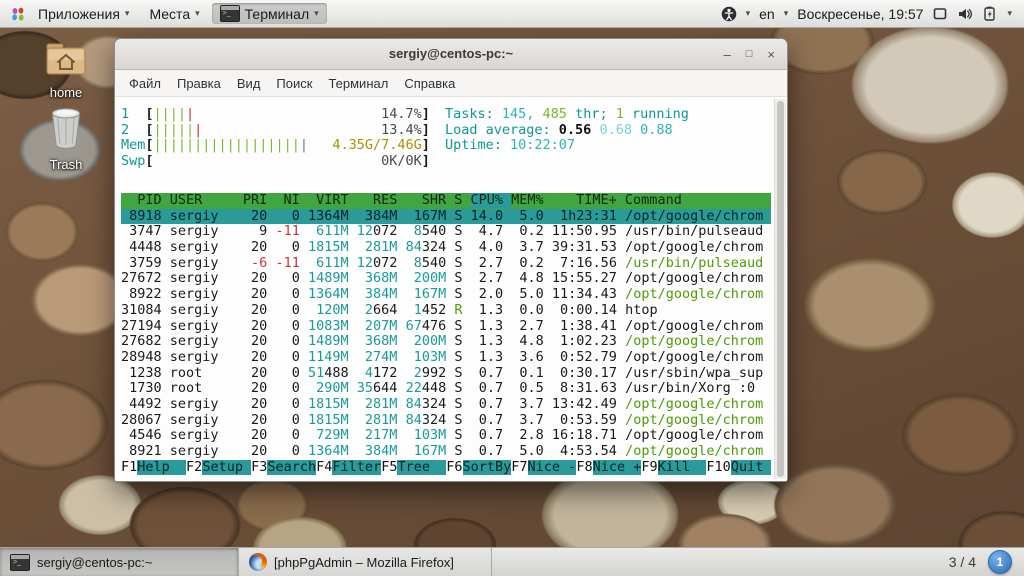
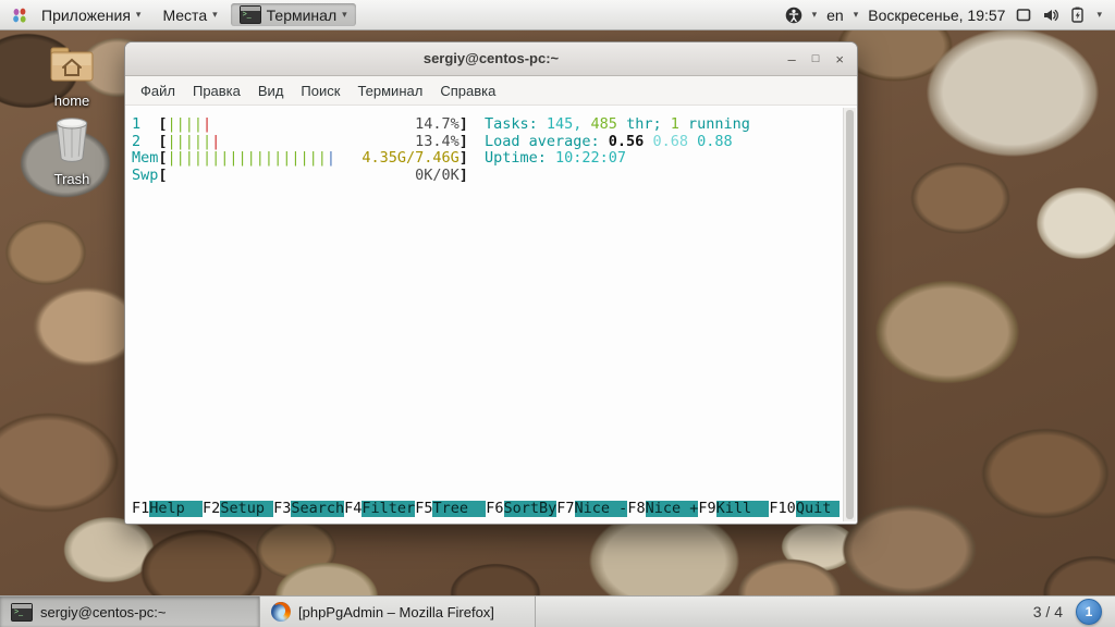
  Приложения
  ▾
  Места
  ▾
  Терминал
  ▾
  ▾
  en
  ▾
  Воскресенье, 19:57
  ▾
  home
  Trash
  sergiy@centos-pc:~
  –
  □
  ×
  Файл
  Правка
  Вид
  Поиск
  Терминал
  Справка
  1 [||||| 14.7%]
  2 [|||||| 13.4%]
  Mem[||||||||||||||||||| 4.35G/7.46G]
  Swp[ 0K/0K]
  Tasks: 145, 485 thr; 1 running
  Load average: 0.56 0.68 0.88
  Uptime: 10:22:07
- PID USER PRI NI VIRT RES SHR S CPU% MEM% TIME+ Command
- 8918 sergiy 20 0 1364M 384M 167M S 14.0 5.0 1h23:31 /opt/google/chrom
- 3747 sergiy 9 -11 611M 12072 8540 S 4.7 0.2 11:50.95 /usr/bin/pulseaud
- 4448 sergiy 20 0 1815M 281M 84324 S 4.0 3.7 39:31.53 /opt/google/chrom
- 3759 sergiy -6 -11 611M 12072 8540 S 2.7 0.2 7:16.56 /usr/bin/pulseaud
- 27672 sergiy 20 0 1489M 368M 200M S 2.7 4.8 15:55.27 /opt/google/chrom
- 8922 sergiy 20 0 1364M 384M 167M S 2.0 5.0 11:34.43 /opt/google/chrom
- 31084 sergiy 20 0 120M 2664 1452 R 1.3 0.0 0:00.14 htop
- 27194 sergiy 20 0 1083M 207M 67476 S 1.3 2.7 1:38.41 /opt/google/chrom
- 27682 sergiy 20 0 1489M 368M 200M S 1.3 4.8 1:02.23 /opt/google/chrom
- 28948 sergiy 20 0 1149M 274M 103M S 1.3 3.6 0:52.79 /opt/google/chrom
- 1238 root 20 0 51488 4172 2992 S 0.7 0.1 0:30.17 /usr/sbin/wpa_sup
- 1730 root 20 0 290M 35644 22448 S 0.7 0.5 8:31.63 /usr/bin/Xorg :0
- 4492 sergiy 20 0 1815M 281M 84324 S 0.7 3.7 13:42.49 /opt/google/chrom
- 28067 sergiy 20 0 1815M 281M 84324 S 0.7 3.7 0:53.59 /opt/google/chrom
- 4546 sergiy 20 0 729M 217M 103M S 0.7 2.8 16:18.71 /opt/google/chrom
- 8921 sergiy 20 0 1364M 384M 167M S 0.7 5.0 4:53.54 /opt/google/chrom
  F1Help F2Setup F3SearchF4FilterF5Tree F6SortByF7Nice -F8Nice +F9Kill F10Quit
  sergiy@centos-pc:~
  [phpPgAdmin – Mozilla Firefox]
  3 / 4
  1
